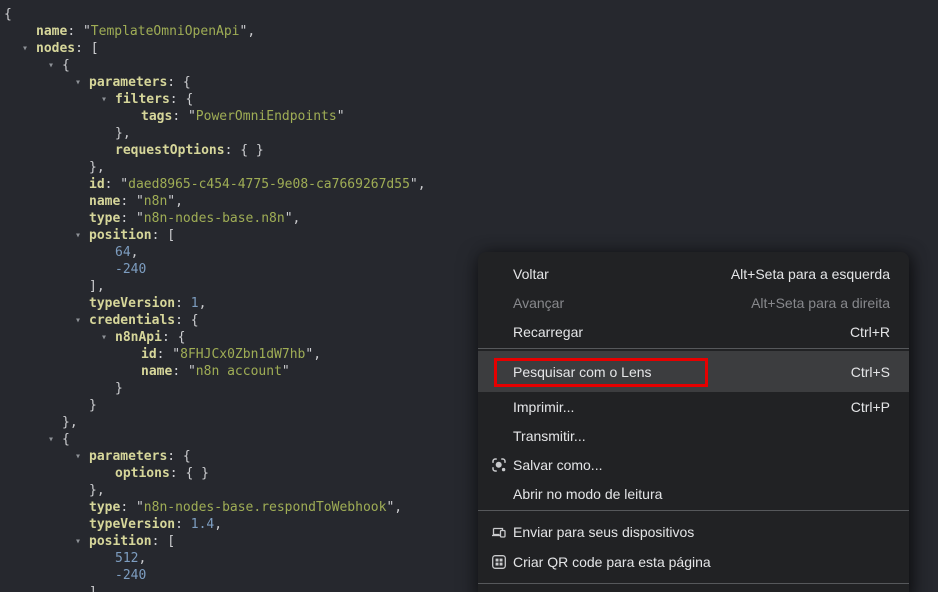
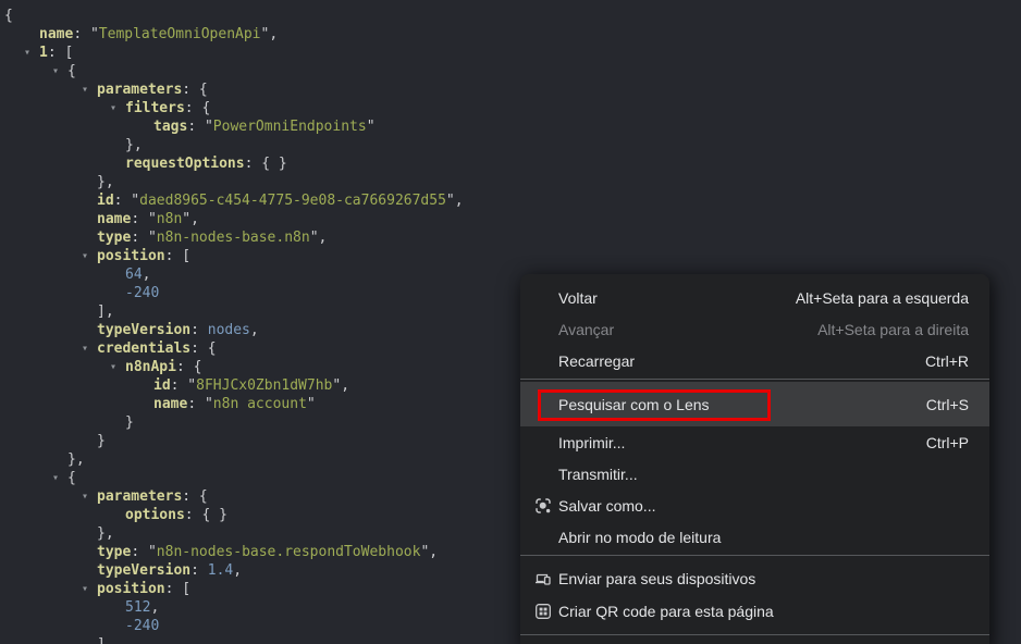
  {
  name: "TemplateOmniOpenApi",
  ▾
- nodes: [
+ 1: [
  ▾
  {
  ▾
  parameters: {
  ▾
  filters: {
  tags: "PowerOmniEndpoints"
  },
  requestOptions: { }
  },
  id: "daed8965-c454-4775-9e08-ca7669267d55",
  name: "n8n",
  type: "n8n-nodes-base.n8n",
  ▾
  position: [
  64,
  -240
  ],
- typeVersion: 1,
+ typeVersion: nodes,
  ▾
  credentials: {
  ▾
  n8nApi: {
  id: "8FHJCx0Zbn1dW7hb",
  name: "n8n account"
  }
  }
  },
  ▾
  {
  ▾
  parameters: {
  options: { }
  },
  type: "n8n-nodes-base.respondToWebhook",
  typeVersion: 1.4,
  ▾
  position: [
  512,
  -240
  Voltar
  Alt+Seta para a esquerda
  Avançar
  Alt+Seta para a direita
  Recarregar
  Ctrl+R
  Pesquisar com o Lens
  Ctrl+S
  Imprimir...
  Ctrl+P
  Transmitir...
  Salvar como...
  Abrir no modo de leitura
  Enviar para seus dispositivos
  Criar QR code para esta página
